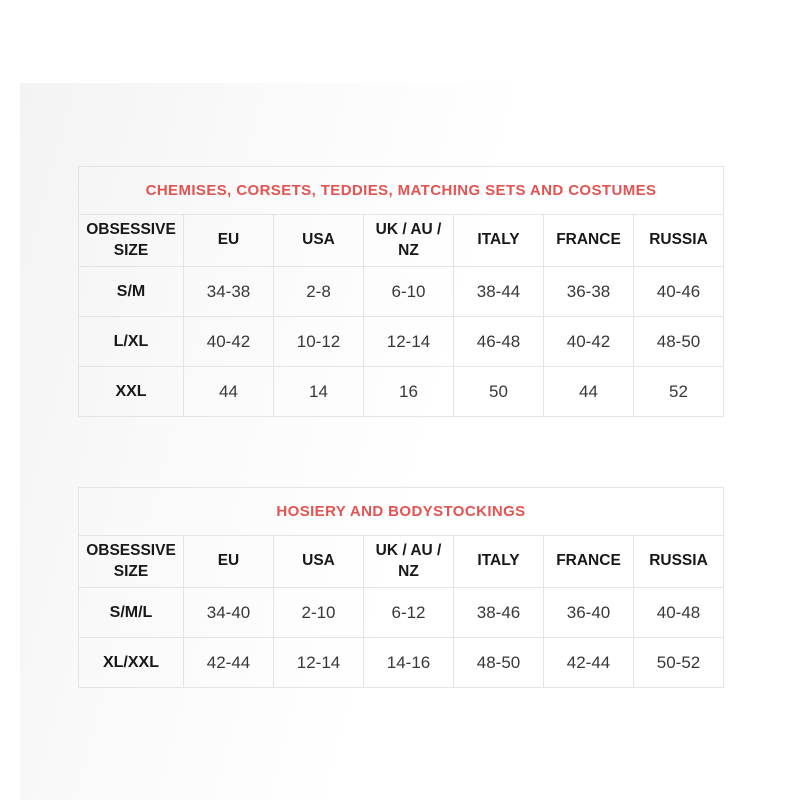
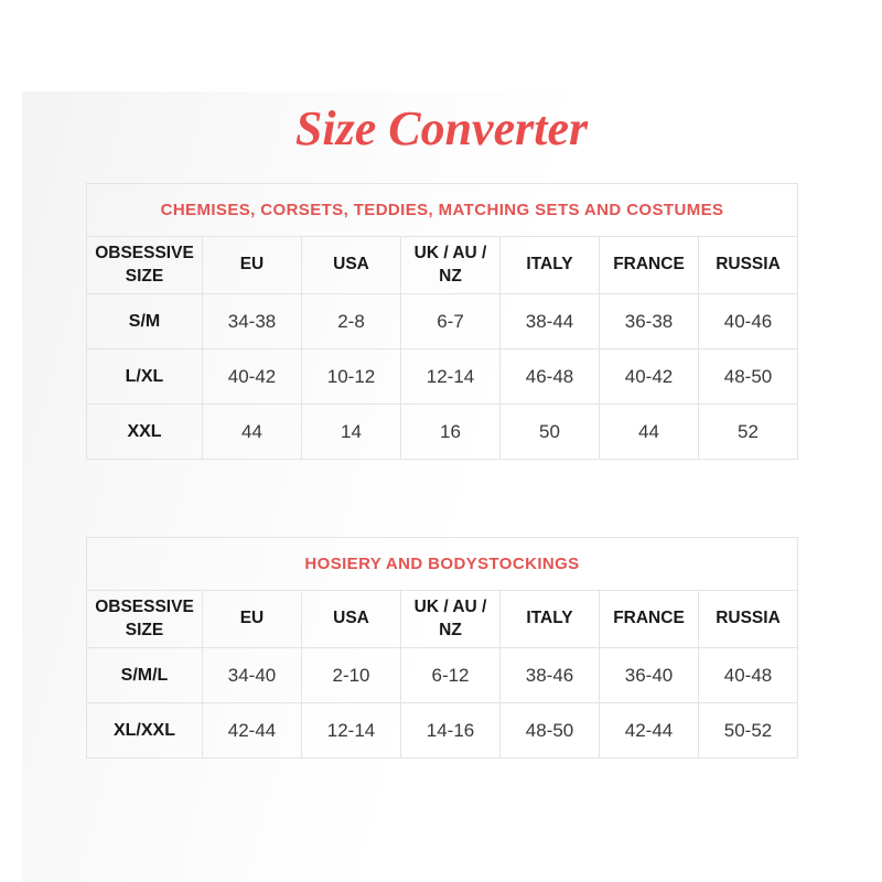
+ Size Converter
  CHEMISES, CORSETS, TEDDIES, MATCHING SETS AND COSTUMES
  OBSESSIVE SIZE	EU	USA	UK / AU / NZ	ITALY	FRANCE	RUSSIA
- S/M	34-38	2-8	6-10	38-44	36-38	40-46
+ S/M	34-38	2-8	6-7	38-44	36-38	40-46
  L/XL	40-42	10-12	12-14	46-48	40-42	48-50
  XXL	44	14	16	50	44	52
  HOSIERY AND BODYSTOCKINGS
  OBSESSIVE SIZE	EU	USA	UK / AU / NZ	ITALY	FRANCE	RUSSIA
  S/M/L	34-40	2-10	6-12	38-46	36-40	40-48
  XL/XXL	42-44	12-14	14-16	48-50	42-44	50-52
